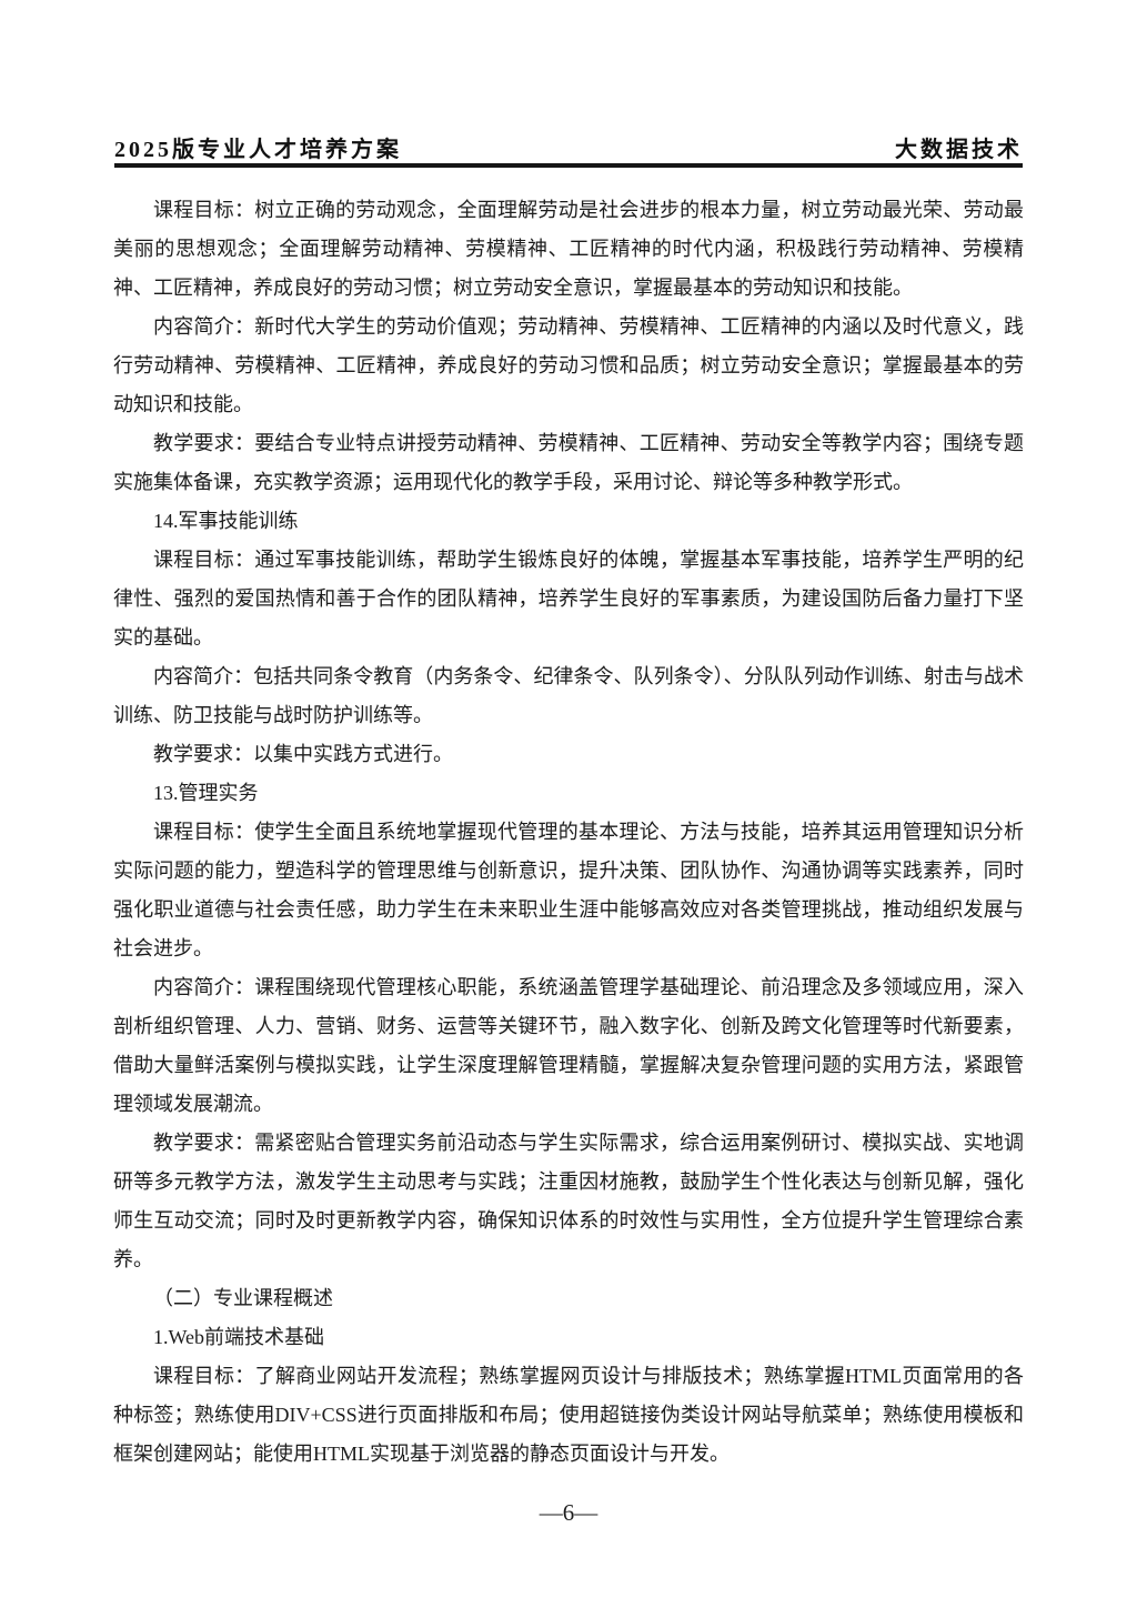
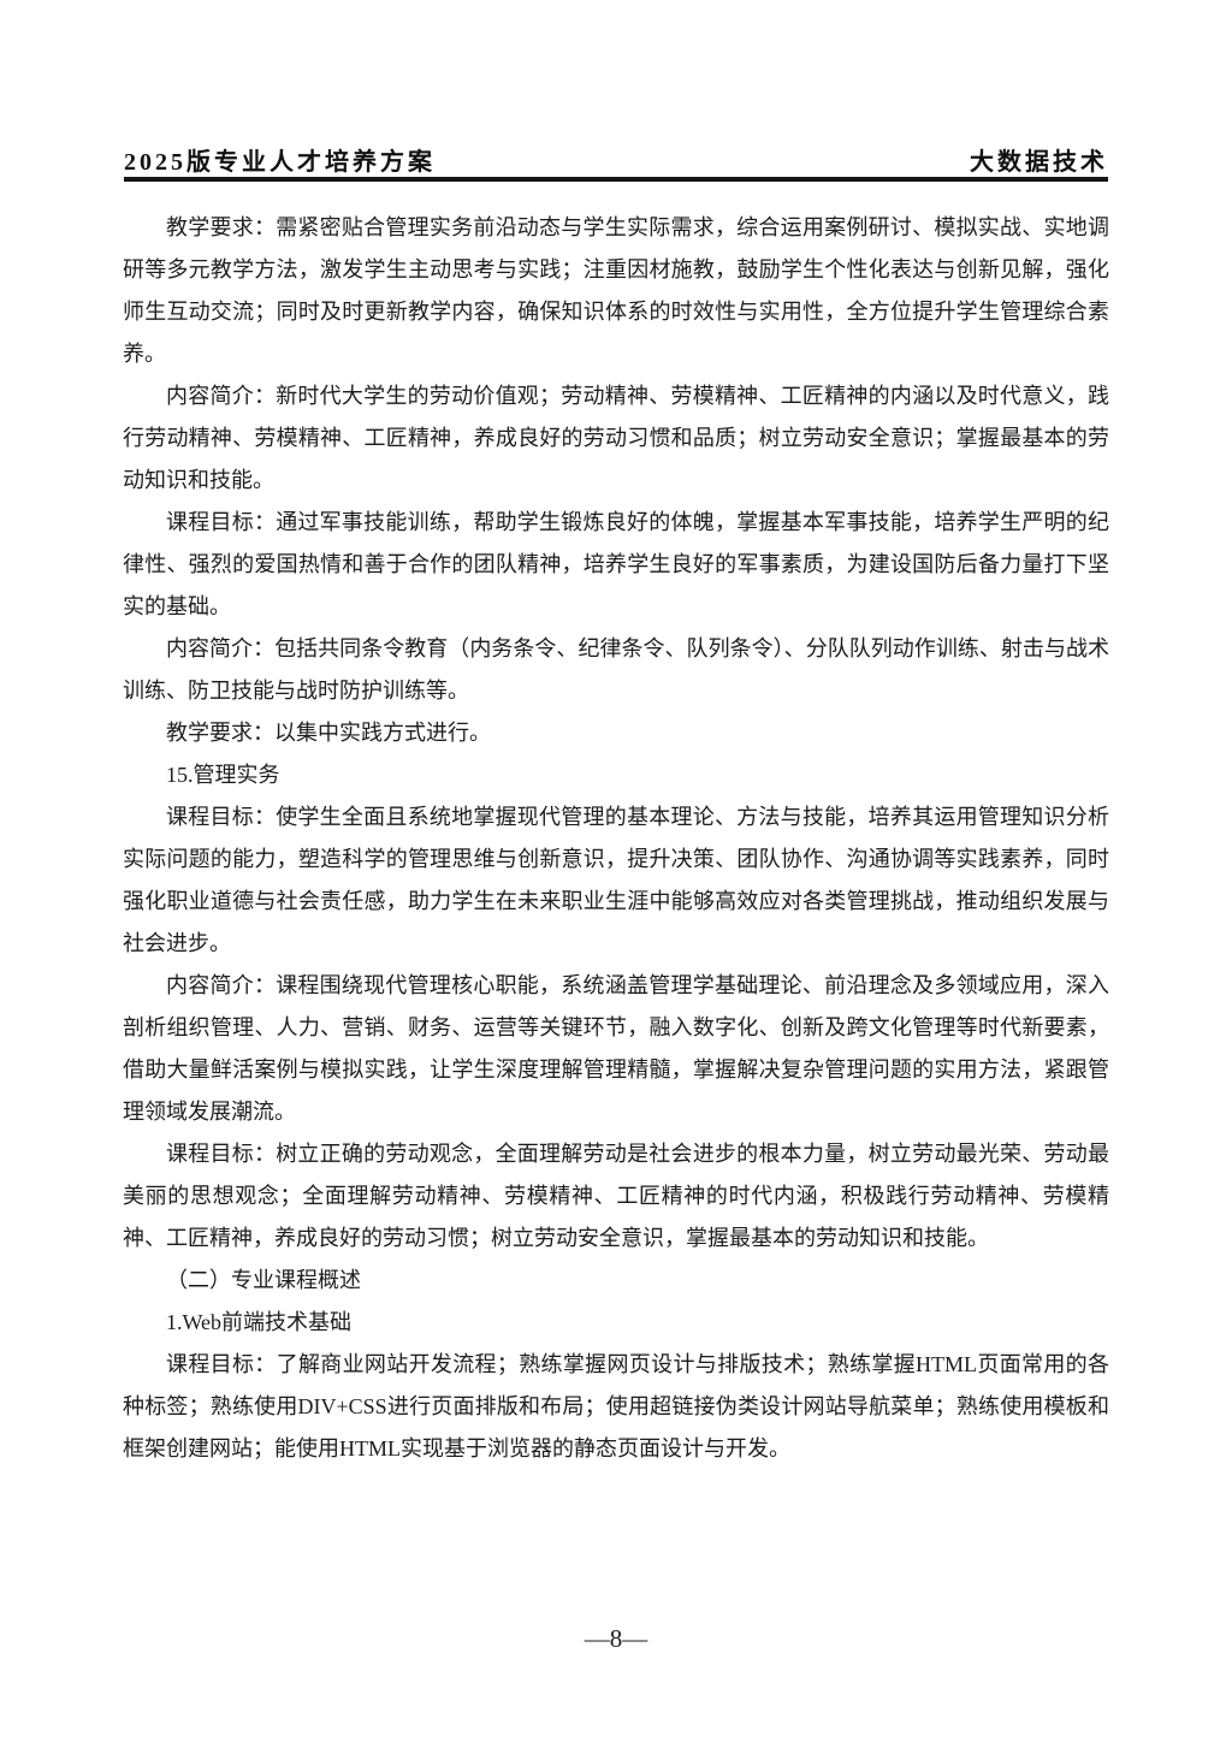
  2025版专业人才培养方案
  大数据技术
- 课程目标：树立正确的劳动观念，全面理解劳动是社会进步的根本力量，树立劳动最光荣、劳动最美丽的思想观念；全面理解劳动精神、劳模精神、工匠精神的时代内涵，积极践行劳动精神、劳模精神、工匠精神，养成良好的劳动习惯；树立劳动安全意识，掌握最基本的劳动知识和技能。
+ 教学要求：需紧密贴合管理实务前沿动态与学生实际需求，综合运用案例研讨、模拟实战、实地调研等多元教学方法，激发学生主动思考与实践；注重因材施教，鼓励学生个性化表达与创新见解，强化师生互动交流；同时及时更新教学内容，确保知识体系的时效性与实用性，全方位提升学生管理综合素养。
  内容简介：新时代大学生的劳动价值观；劳动精神、劳模精神、工匠精神的内涵以及时代意义，践行劳动精神、劳模精神、工匠精神，养成良好的劳动习惯和品质；树立劳动安全意识；掌握最基本的劳动知识和技能。
- 教学要求：要结合专业特点讲授劳动精神、劳模精神、工匠精神、劳动安全等教学内容；围绕专题实施集体备课，充实教学资源；运用现代化的教学手段，采用讨论、辩论等多种教学形式。
- 14.军事技能训练
  课程目标：通过军事技能训练，帮助学生锻炼良好的体魄，掌握基本军事技能，培养学生严明的纪律性、强烈的爱国热情和善于合作的团队精神，培养学生良好的军事素质，为建设国防后备力量打下坚实的基础。
  内容简介：包括共同条令教育（内务条令、纪律条令、队列条令）、分队队列动作训练、射击与战术训练、防卫技能与战时防护训练等。
  教学要求：以集中实践方式进行。
- 13.管理实务
+ 15.管理实务
  课程目标：使学生全面且系统地掌握现代管理的基本理论、方法与技能，培养其运用管理知识分析实际问题的能力，塑造科学的管理思维与创新意识，提升决策、团队协作、沟通协调等实践素养，同时强化职业道德与社会责任感，助力学生在未来职业生涯中能够高效应对各类管理挑战，推动组织发展与社会进步。
  内容简介：课程围绕现代管理核心职能，系统涵盖管理学基础理论、前沿理念及多领域应用，深入剖析组织管理、人力、营销、财务、运营等关键环节，融入数字化、创新及跨文化管理等时代新要素，借助大量鲜活案例与模拟实践，让学生深度理解管理精髓，掌握解决复杂管理问题的实用方法，紧跟管理领域发展潮流。
- 教学要求：需紧密贴合管理实务前沿动态与学生实际需求，综合运用案例研讨、模拟实战、实地调研等多元教学方法，激发学生主动思考与实践；注重因材施教，鼓励学生个性化表达与创新见解，强化师生互动交流；同时及时更新教学内容，确保知识体系的时效性与实用性，全方位提升学生管理综合素养。
+ 课程目标：树立正确的劳动观念，全面理解劳动是社会进步的根本力量，树立劳动最光荣、劳动最美丽的思想观念；全面理解劳动精神、劳模精神、工匠精神的时代内涵，积极践行劳动精神、劳模精神、工匠精神，养成良好的劳动习惯；树立劳动安全意识，掌握最基本的劳动知识和技能。
  （二）专业课程概述
  1.Web前端技术基础
  课程目标：了解商业网站开发流程；熟练掌握网页设计与排版技术；熟练掌握HTML页面常用的各种标签；熟练使用DIV+CSS进行页面排版和布局；使用超链接伪类设计网站导航菜单；熟练使用模板和框架创建网站；能使用HTML实现基于浏览器的静态页面设计与开发。
- —6—
+ —8—
